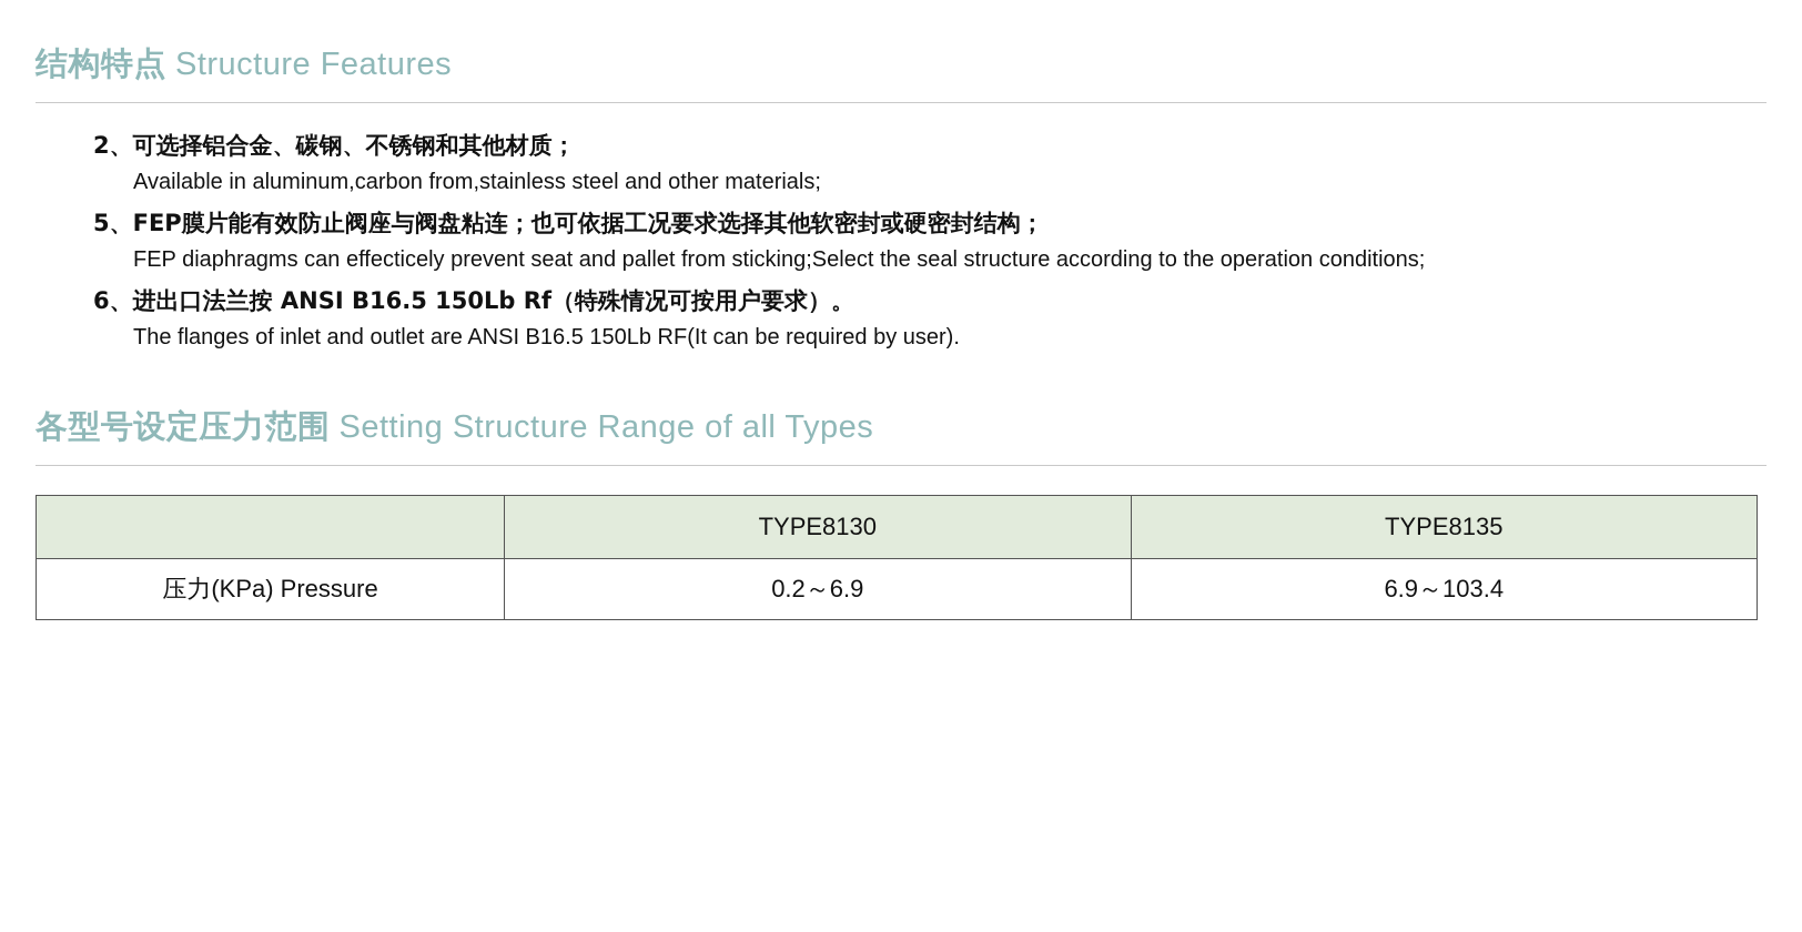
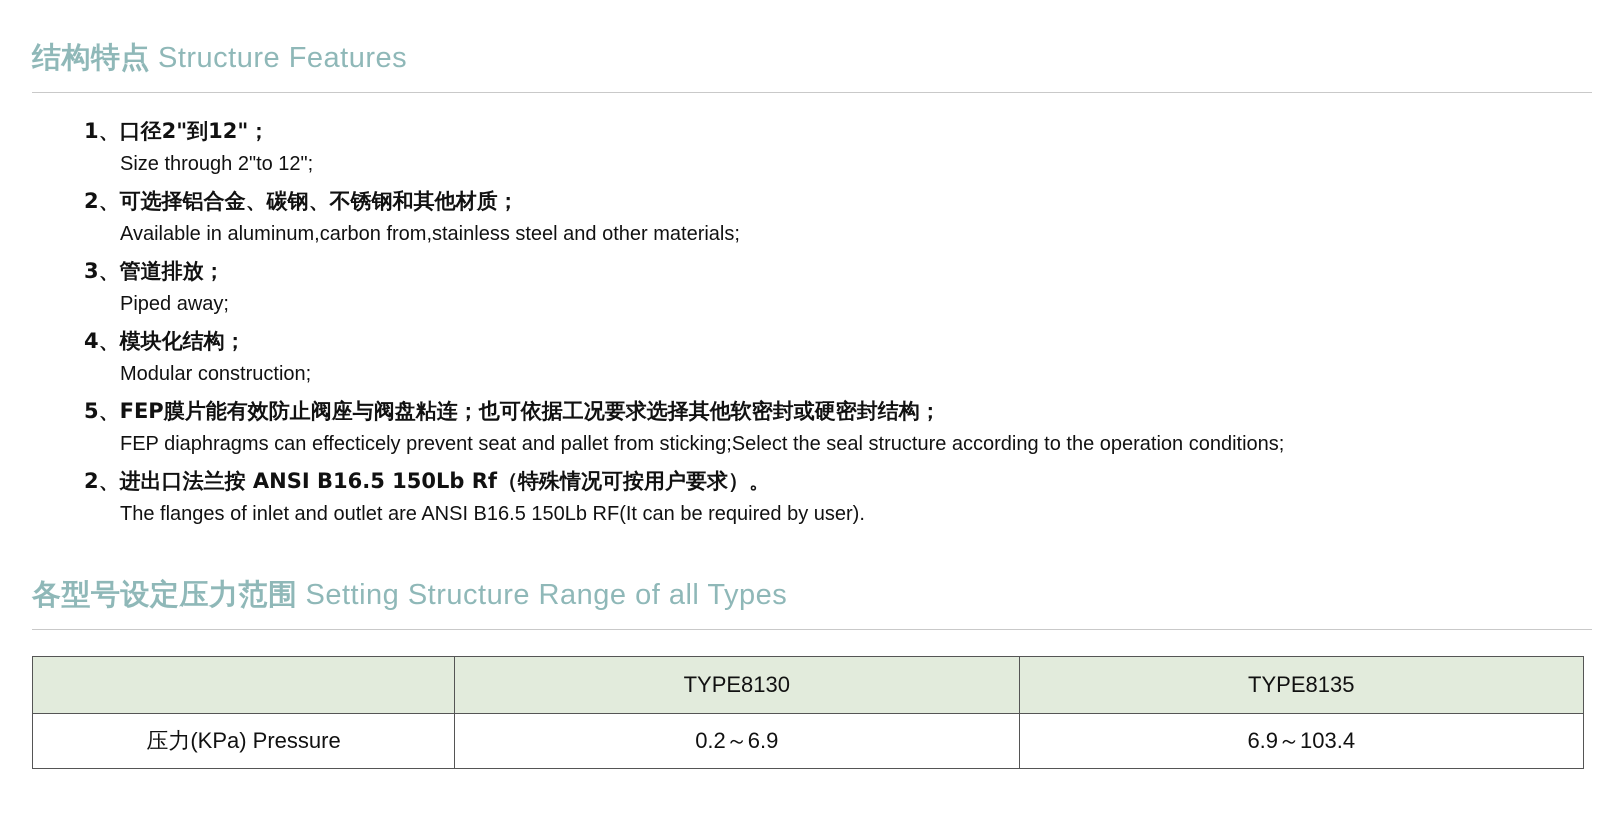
  结构特点 Structure Features
+ 1、口径2"到12"；
+ Size through 2"to 12";
  2、可选择铝合金、碳钢、不锈钢和其他材质；
  Available in aluminum,carbon from,stainless steel and other materials;
+ 3、管道排放；
+ Piped away;
+ 4、模块化结构；
+ Modular construction;
  5、FEP膜片能有效防止阀座与阀盘粘连；也可依据工况要求选择其他软密封或硬密封结构；
  FEP diaphragms can effecticely prevent seat and pallet from sticking;Select the seal structure according to the operation conditions;
- 6、进出口法兰按 ANSI B16.5 150Lb Rf（特殊情况可按用户要求）。
+ 2、进出口法兰按 ANSI B16.5 150Lb Rf（特殊情况可按用户要求）。
  The flanges of inlet and outlet are ANSI B16.5 150Lb RF(It can be required by user).
  各型号设定压力范围 Setting Structure Range of all Types
  	TYPE8130	TYPE8135
  压力(KPa) Pressure	0.2～6.9	6.9～103.4
